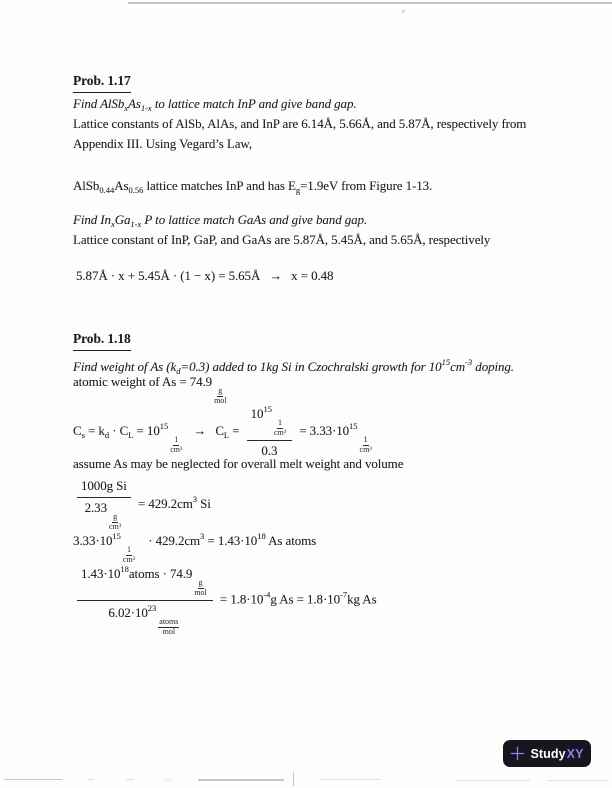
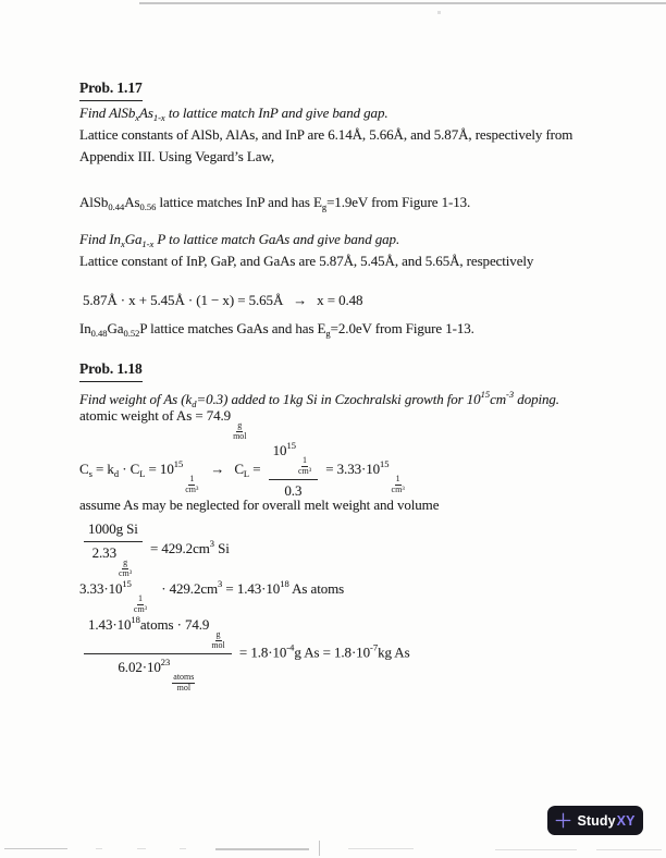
  Prob. 1.17
  Find AlSbxAs1-x to lattice match InP and give band gap.
  Lattice constants of AlSb, AlAs, and InP are 6.14Å, 5.66Å, and 5.87Å, respectively from
  Appendix III. Using Vegard’s Law,
  AlSb0.44As0.56 lattice matches InP and has Eg=1.9eV from Figure 1-13.
  Find InxGa1-x P to lattice match GaAs and give band gap.
  Lattice constant of InP, GaP, and GaAs are 5.87Å, 5.45Å, and 5.65Å, respectively
  5.87Å · x + 5.45Å · (1 − x) = 5.65Å → x = 0.48
+ In0.48Ga0.52P lattice matches GaAs and has Eg=2.0eV from Figure 1-13.
  Prob. 1.18
  Find weight of As (kd=0.3) added to 1kg Si in Czochralski growth for 1015cm-3 doping.
  atomic weight of As = 74.9
  g
  mol
  Cs = kd · CL = 1015
  1
  cm³
  → CL =
  1015
  1
  cm³
  0.3
  = 3.33·1015
  1
  cm³
  assume As may be neglected for overall melt weight and volume
  1000g Si
  2.33
  g
  cm³
  = 429.2cm3 Si
  3.33·1015
  1
  cm³
  · 429.2cm3 = 1.43·1018 As atoms
  1.43·1018atoms · 74.9
  g
  mol
  6.02·1023
  atoms
  mol
  = 1.8·10-4g As = 1.8·10-7kg As
  Study
  XY
